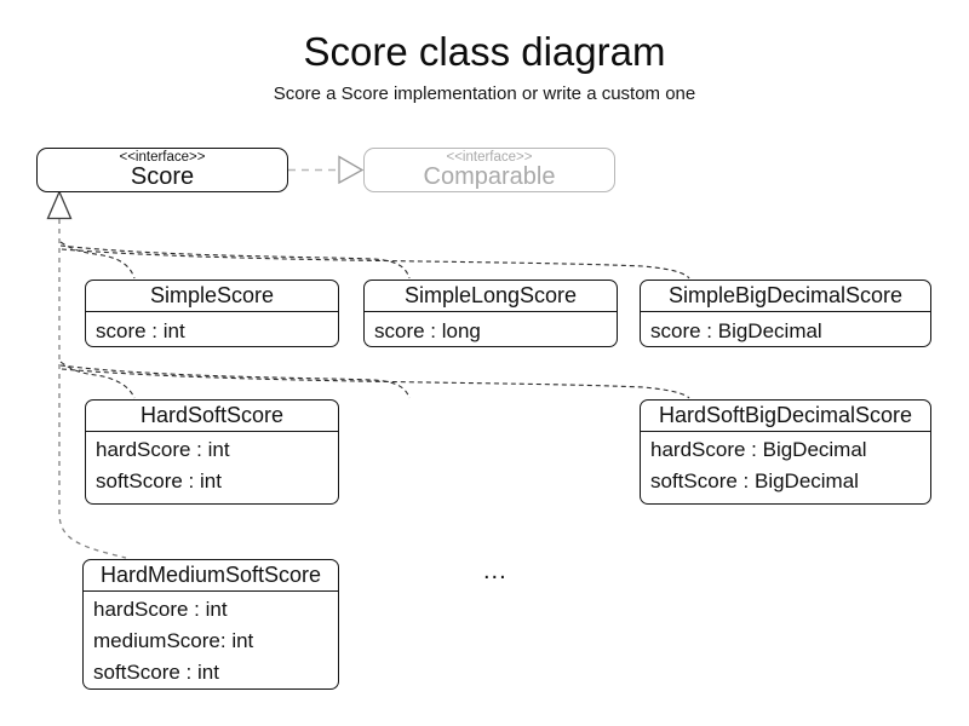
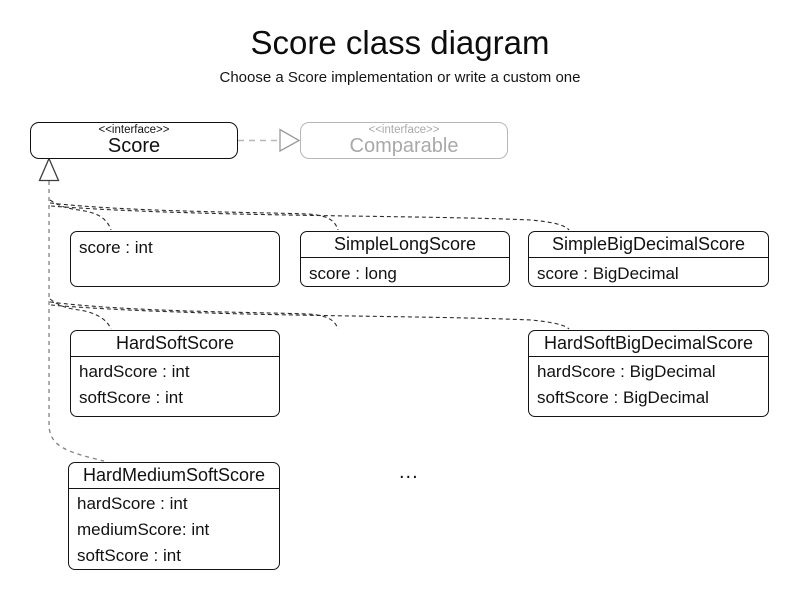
  Score class diagram
- Score a Score implementation or write a custom one
+ Choose a Score implementation or write a custom one
  <<interface>>
  Score
  <<interface>>
  Comparable
- SimpleScore
  score : int
  SimpleLongScore
  score : long
  SimpleBigDecimalScore
  score : BigDecimal
  HardSoftScore
  hardScore : int
  softScore : int
  HardSoftBigDecimalScore
  hardScore : BigDecimal
  softScore : BigDecimal
  HardMediumSoftScore
  hardScore : int
  mediumScore: int
  softScore : int
  ...
